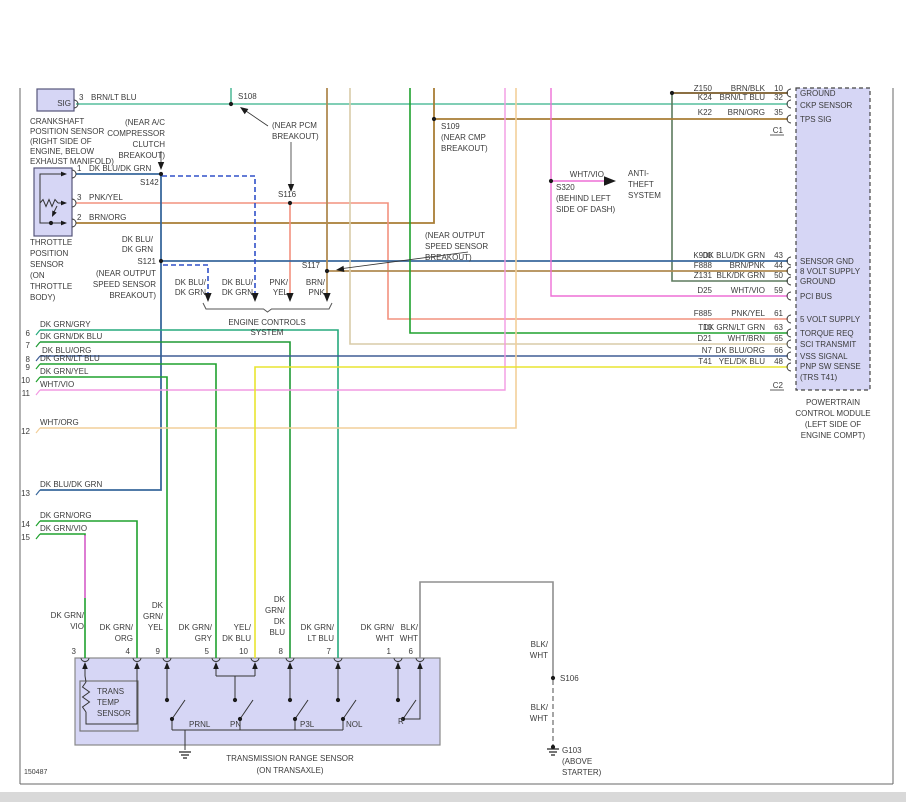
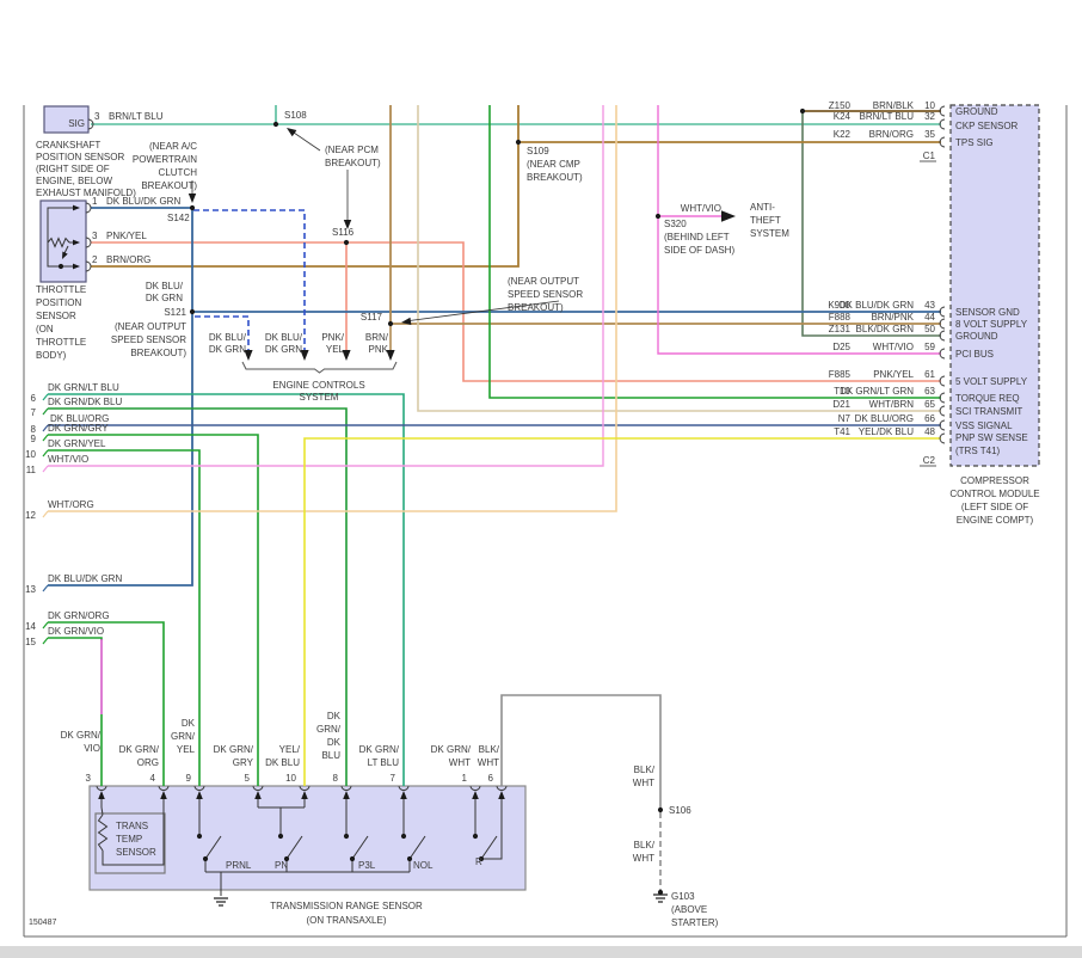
  3
  BRN/LT BLU
  SIG
  S108
  CRANKSHAFT
  POSITION SENSOR
  (RIGHT SIDE OF
  ENGINE, BELOW
  EXHAUST MANIFOLD)
  (NEAR A/C
- COMPRESSOR
+ POWERTRAIN
  CLUTCH
  BREAKOUT)
  (NEAR PCM
  BREAKOUT)
  S109
  (NEAR CMP
  BREAKOUT)
  1
  DK BLU/DK GRN
  3
  PNK/YEL
  2
  BRN/ORG
  S142
  S116
  THROTTLE
  POSITION
  SENSOR
  (ON
  THROTTLE
  BODY)
  DK BLU/
  DK GRN
  S121
  (NEAR OUTPUT
  SPEED SENSOR
  BREAKOUT)
  S117
  (NEAR OUTPUT
  SPEED SENSOR
  BREAKOUT)
  WHT/VIO
  ANTI-
  THEFT
  SYSTEM
  S320
  (BEHIND LEFT
  SIDE OF DASH)
  DK BLU/
  DK GRN
  DK BLU/
  DK GRN
  PNK/
  YEL
  BRN/
  PNK
  ENGINE CONTROLS
  SYSTEM
  Z150
  BRN/BLK
  10
  GROUND
  K24
  BRN/LT BLU
  32
  CKP SENSOR
  K22
  BRN/ORG
  35
  TPS SIG
  C1
  K900
  DK BLU/DK GRN
  43
  SENSOR GND
  F888
  BRN/PNK
  44
  8 VOLT SUPPLY
  Z131
  BLK/DK GRN
  50
  GROUND
  D25
  WHT/VIO
  59
  PCI BUS
  F885
  PNK/YEL
  61
  5 VOLT SUPPLY
  T10
  DK GRN/LT GRN
  63
  TORQUE REQ
  D21
  WHT/BRN
  65
  SCI TRANSMIT
  N7
  DK BLU/ORG
  66
  VSS SIGNAL
  T41
  YEL/DK BLU
  48
  PNP SW SENSE
  (TRS T41)
  C2
- POWERTRAIN
+ COMPRESSOR
  CONTROL MODULE
  (LEFT SIDE OF
  ENGINE COMPT)
- DK GRN/GRY
+ DK GRN/LT BLU
  6
  DK GRN/DK BLU
  7
  DK BLU/ORG
  8
- DK GRN/LT BLU
+ DK GRN/GRY
  9
  DK GRN/YEL
  10
  WHT/VIO
  11
  WHT/ORG
  12
  DK BLU/DK GRN
  13
  DK GRN/ORG
  14
  DK GRN/VIO
  15
  DK GRN/
  VIO
  DK GRN/
  ORG
  DK
  GRN/
  YEL
  DK GRN/
  GRY
  YEL/
  DK BLU
  DK
  GRN/
  DK
  BLU
  DK GRN/
  LT BLU
  DK GRN/
  WHT
  BLK/
  WHT
  3
  4
  9
  5
  10
  8
  7
  1
  6
  TRANS
  TEMP
  SENSOR
  PRNL
  PN
  P3L
  NOL
  R
  TRANSMISSION RANGE SENSOR
  (ON TRANSAXLE)
  BLK/
  WHT
  S106
  BLK/
  WHT
  G103
  (ABOVE
  STARTER)
